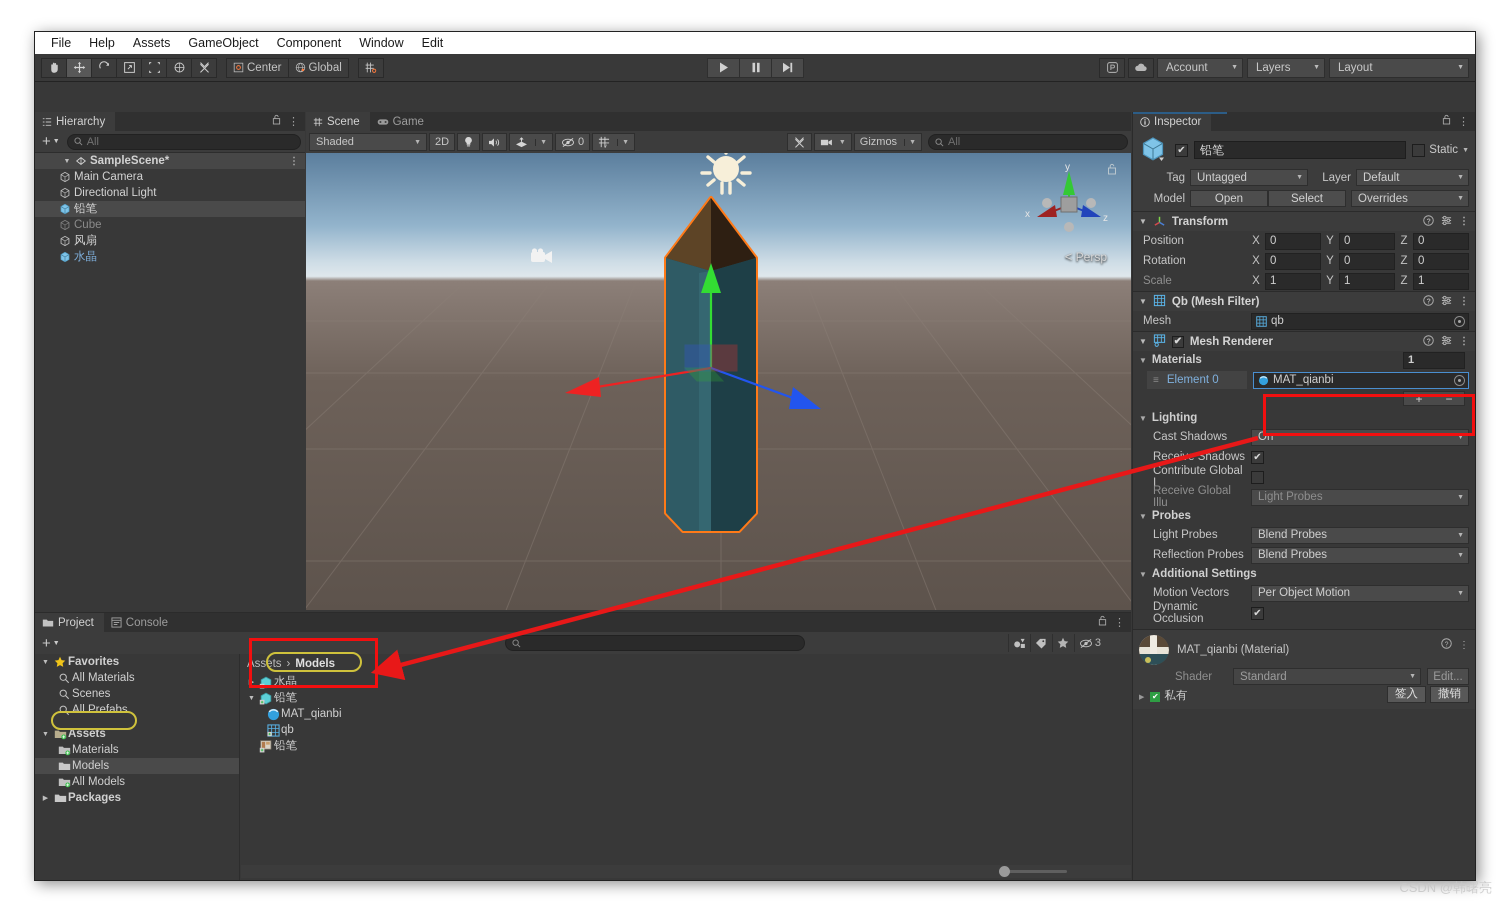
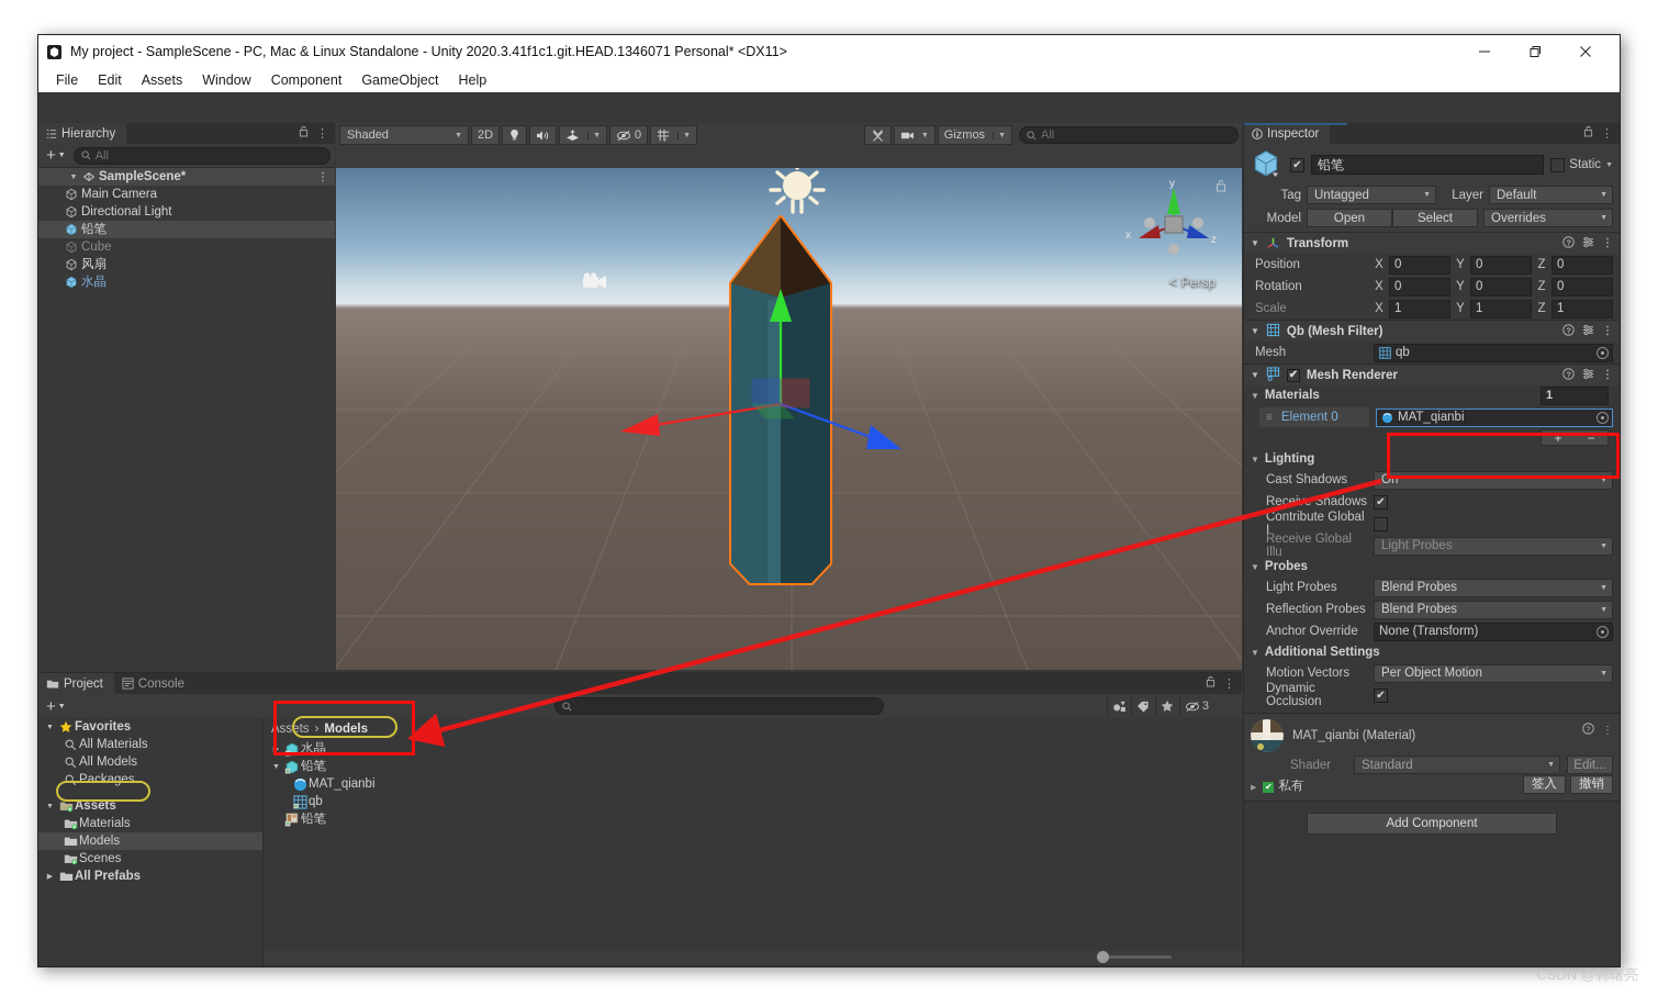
+ My project - SampleScene - PC, Mac & Linux Standalone - Unity 2020.3.41f1c1.git.HEAD.1346071 Personal* <DX11>
  File
- Help
+ Edit
  Assets
- GameObject
+ Window
  Component
- Window
+ GameObject
- Edit
+ Help
- Center
- Global
- Account
- Layers
- Layout
  Hierarchy
  ⋮
  +
  All
  SampleScene*
  ⋮
  Main Camera
  Directional Light
  铅笔
  Cube
  风扇
  水晶
- Scene
- Game
  Shaded
  2D
  0
  Gizmos
  All
  < Persp
  y
  x
  z
  Inspector
  ⋮
  ✔
  铅笔
  Static
  Tag
  Untagged
  Layer
  Default
  Model
  Open
  Select
  Overrides
  ▼
  Transform
  ⋮
  Position
  X
  0
  Y
  0
  Z
  0
  Rotation
  X
  0
  Y
  0
  Z
  0
  Scale
  X
  1
  Y
  1
  Z
  1
  ▼
  Qb (Mesh Filter)
  ⋮
  Mesh
  qb
  ▼
  ✔
  Mesh Renderer
  ⋮
  ▼
  Materials
  1
  ≡
  Element 0
  MAT_qianbi
  +
  −
  ▼
  Lighting
  Cast Shadows
  On
  Rece Shadows
  ✔
  Contribute Global I
  Receive Global Illu
  Light Probes
  ▼
  Probes
  Light Probes
  Blend Probes
  Reflection Probes
  Blend Probes
+ Anchor Override
+ None (Transform)
  ▼
  Additional Settings
  Motion Vectors
  Per Object Motion
  Dynamic Occlusion
  ✔
  MAT_qianbi (Material)
  ⋮
  Shader
  Standard
  Edit...
  ✔
  私有
  签入
  撤销
+ Add Component
  Project
  Console
  ⋮
  +
  3
  Favorites
  All Materials
- Scenes
+ All Models
- All Prefabs
+ Packages
  Assets
  Materials
  Models
- All Models
+ Scenes
- Packages
+ All Prefabs
  Assets
  ›
  Models
  水晶
  铅笔
  MAT_qianbi
  qb
  铅笔
  CSDN @韩曙亮
